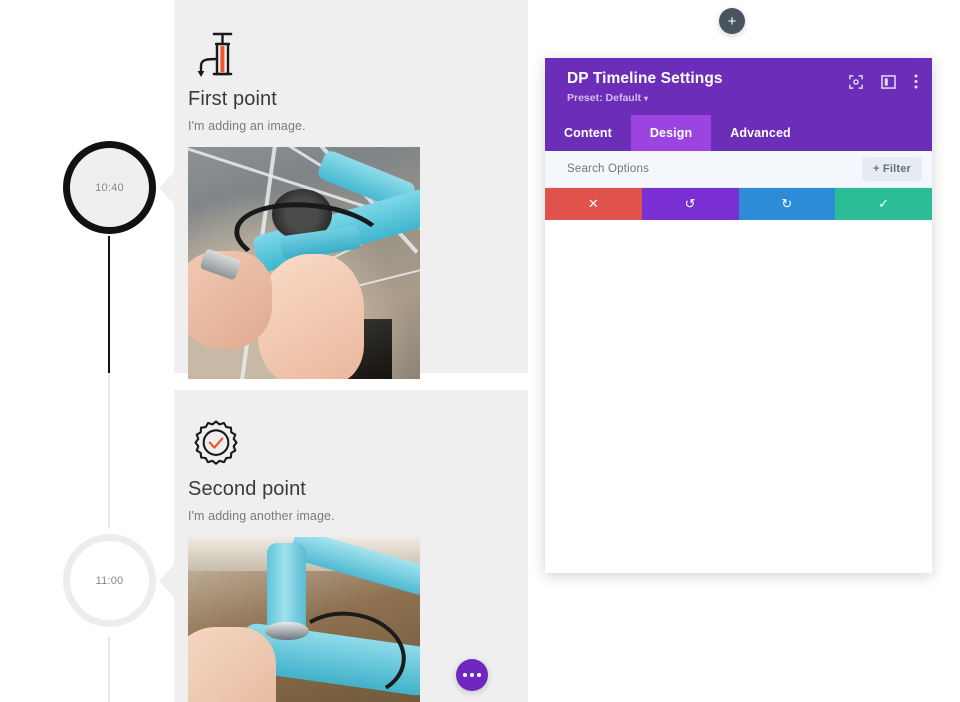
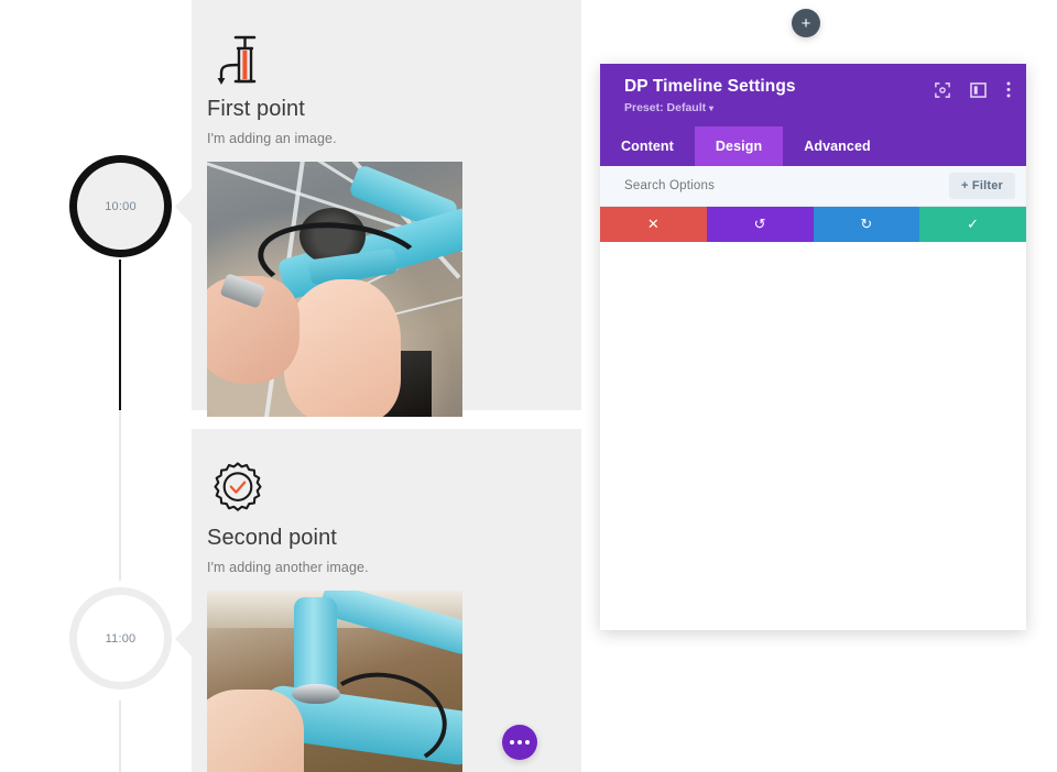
- 10:40
+ 10:00
  First point
  I'm adding an image.
  11:00
  Second point
  I'm adding another image.
  +
  DP Timeline Settings
  Preset: Default ▾
  Content
  Design
  Advanced
  Search Options
  + Filter
  ✕
  ↺
  ↻
  ✓
